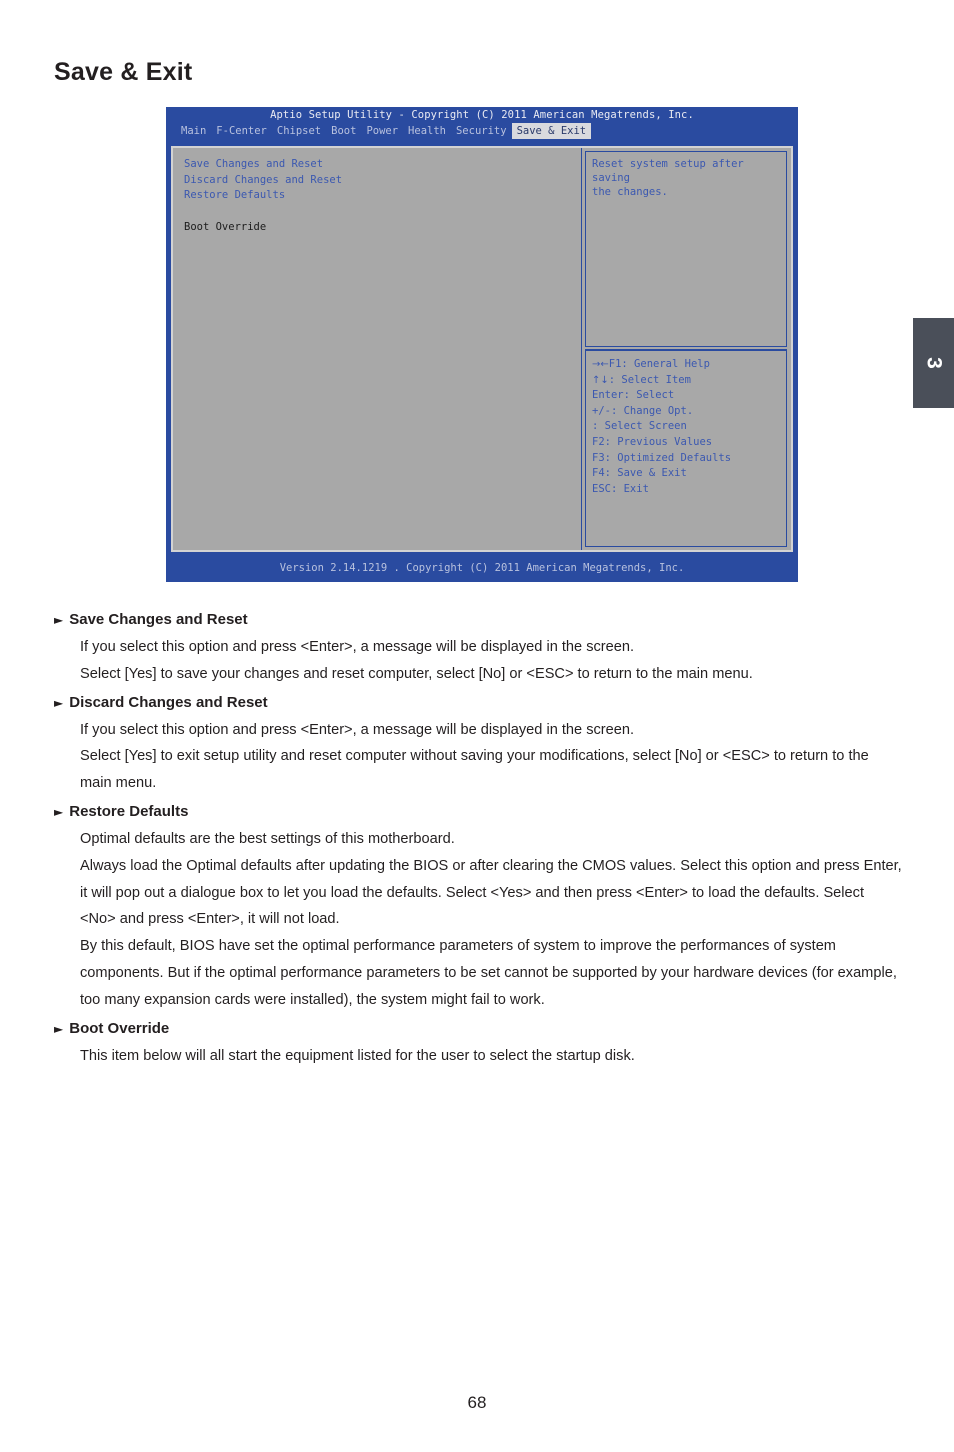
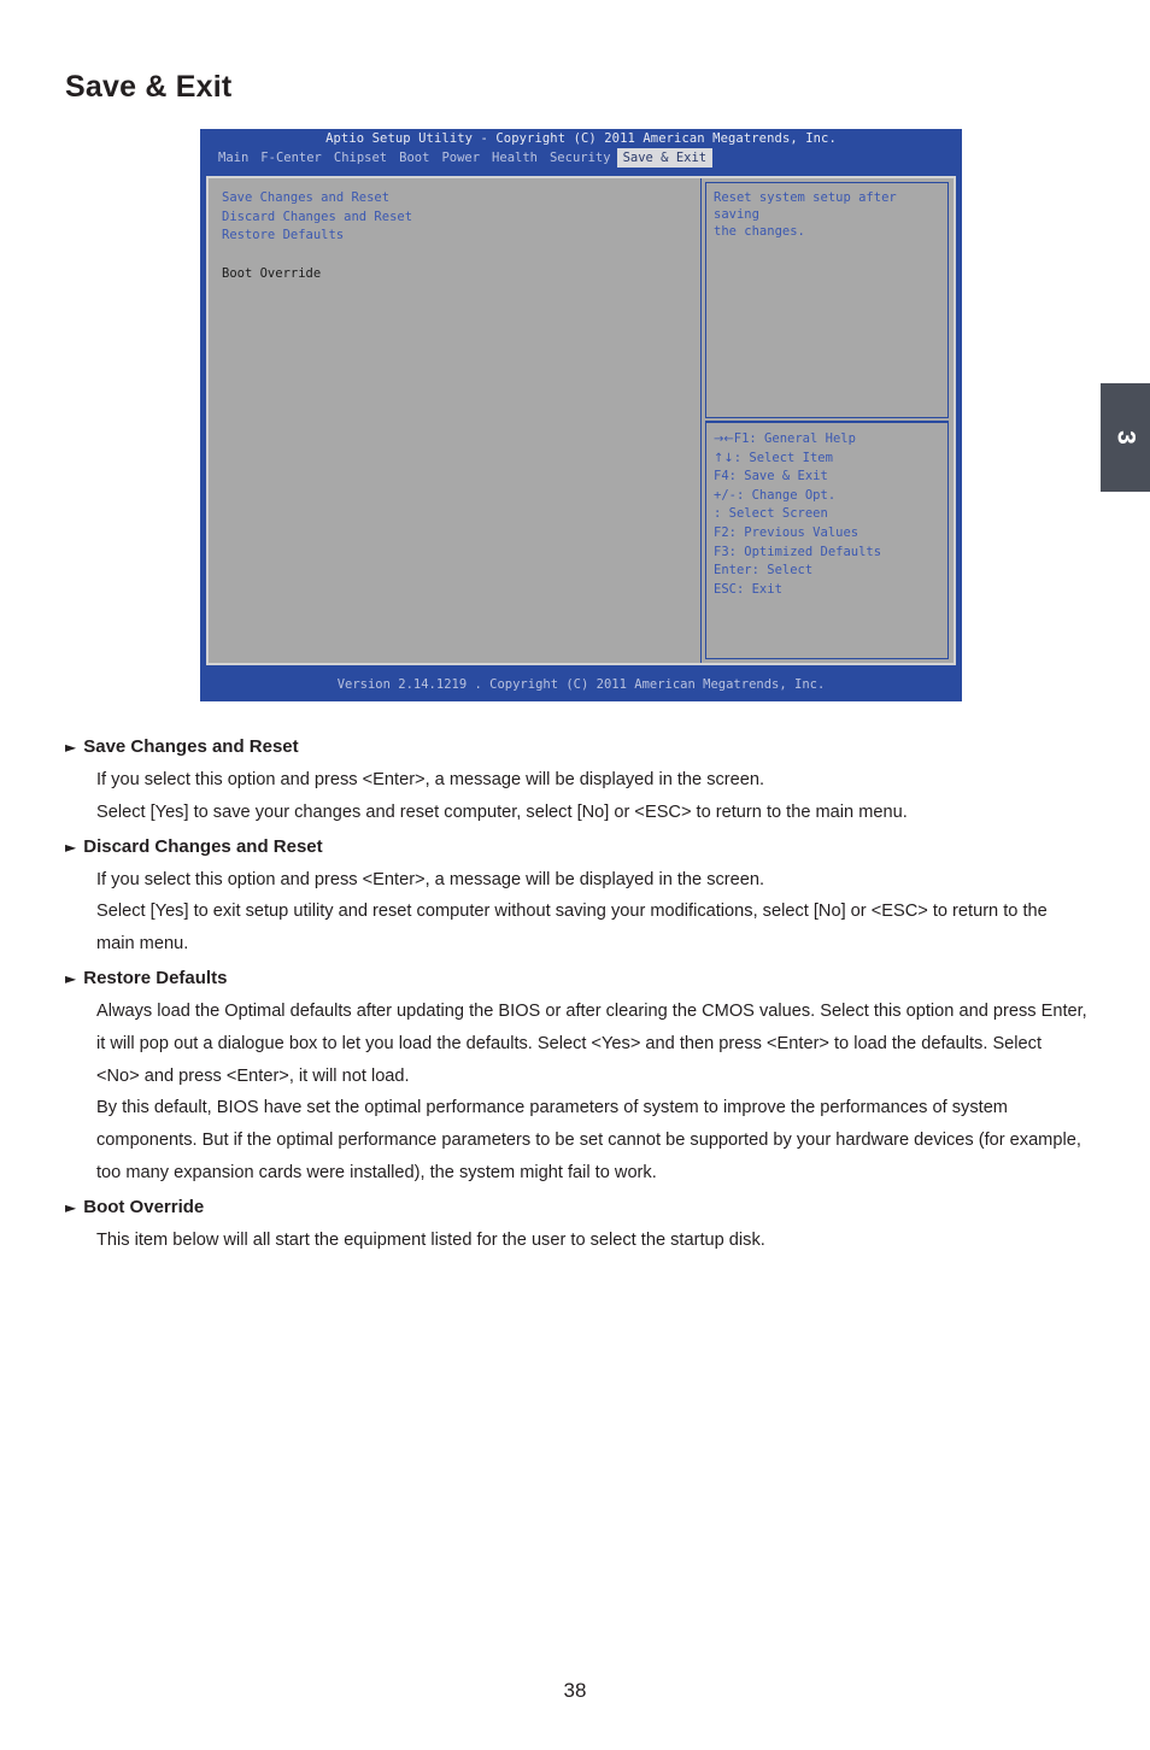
  Save & Exit
  Aptio Setup Utility - Copyright (C) 2011 American Megatrends, Inc.
  Main F-Center Chipset Boot Power Health Security Save & Exit
  Save Changes and Reset
  Discard Changes and Reset
  Restore Defaults
  Boot Override
  Reset system setup after saving
  the changes.
  →←F1: General Help
  ↑↓: Select Item
- Enter: Select
+ F4: Save & Exit
  +/-: Change Opt.
  : Select Screen
  F2: Previous Values
  F3: Optimized Defaults
- F4: Save & Exit
+ Enter: Select
  ESC: Exit
  Version 2.14.1219 . Copyright (C) 2011 American Megatrends, Inc.
  ► Save Changes and Reset
  If you select this option and press <Enter>, a message will be displayed in the screen.
  Select [Yes] to save your changes and reset computer, select [No] or <ESC> to return to the main menu.
  ► Discard Changes and Reset
  If you select this option and press <Enter>, a message will be displayed in the screen.
  Select [Yes] to exit setup utility and reset computer without saving your modifications, select [No] or <ESC> to return to the main menu.
  ► Restore Defaults
- Optimal defaults are the best settings of this motherboard.
  Always load the Optimal defaults after updating the BIOS or after clearing the CMOS values. Select this option and press Enter, it will pop out a dialogue box to let you load the defaults. Select <Yes> and then press <Enter> to load the defaults. Select <No> and press <Enter>, it will not load.
  By this default, BIOS have set the optimal performance parameters of system to improve the performances of system components. But if the optimal performance parameters to be set cannot be supported by your hardware devices (for example, too many expansion cards were installed), the system might fail to work.
  ► Boot Override
  This item below will all start the equipment listed for the user to select the startup disk.
- 68
+ 38
